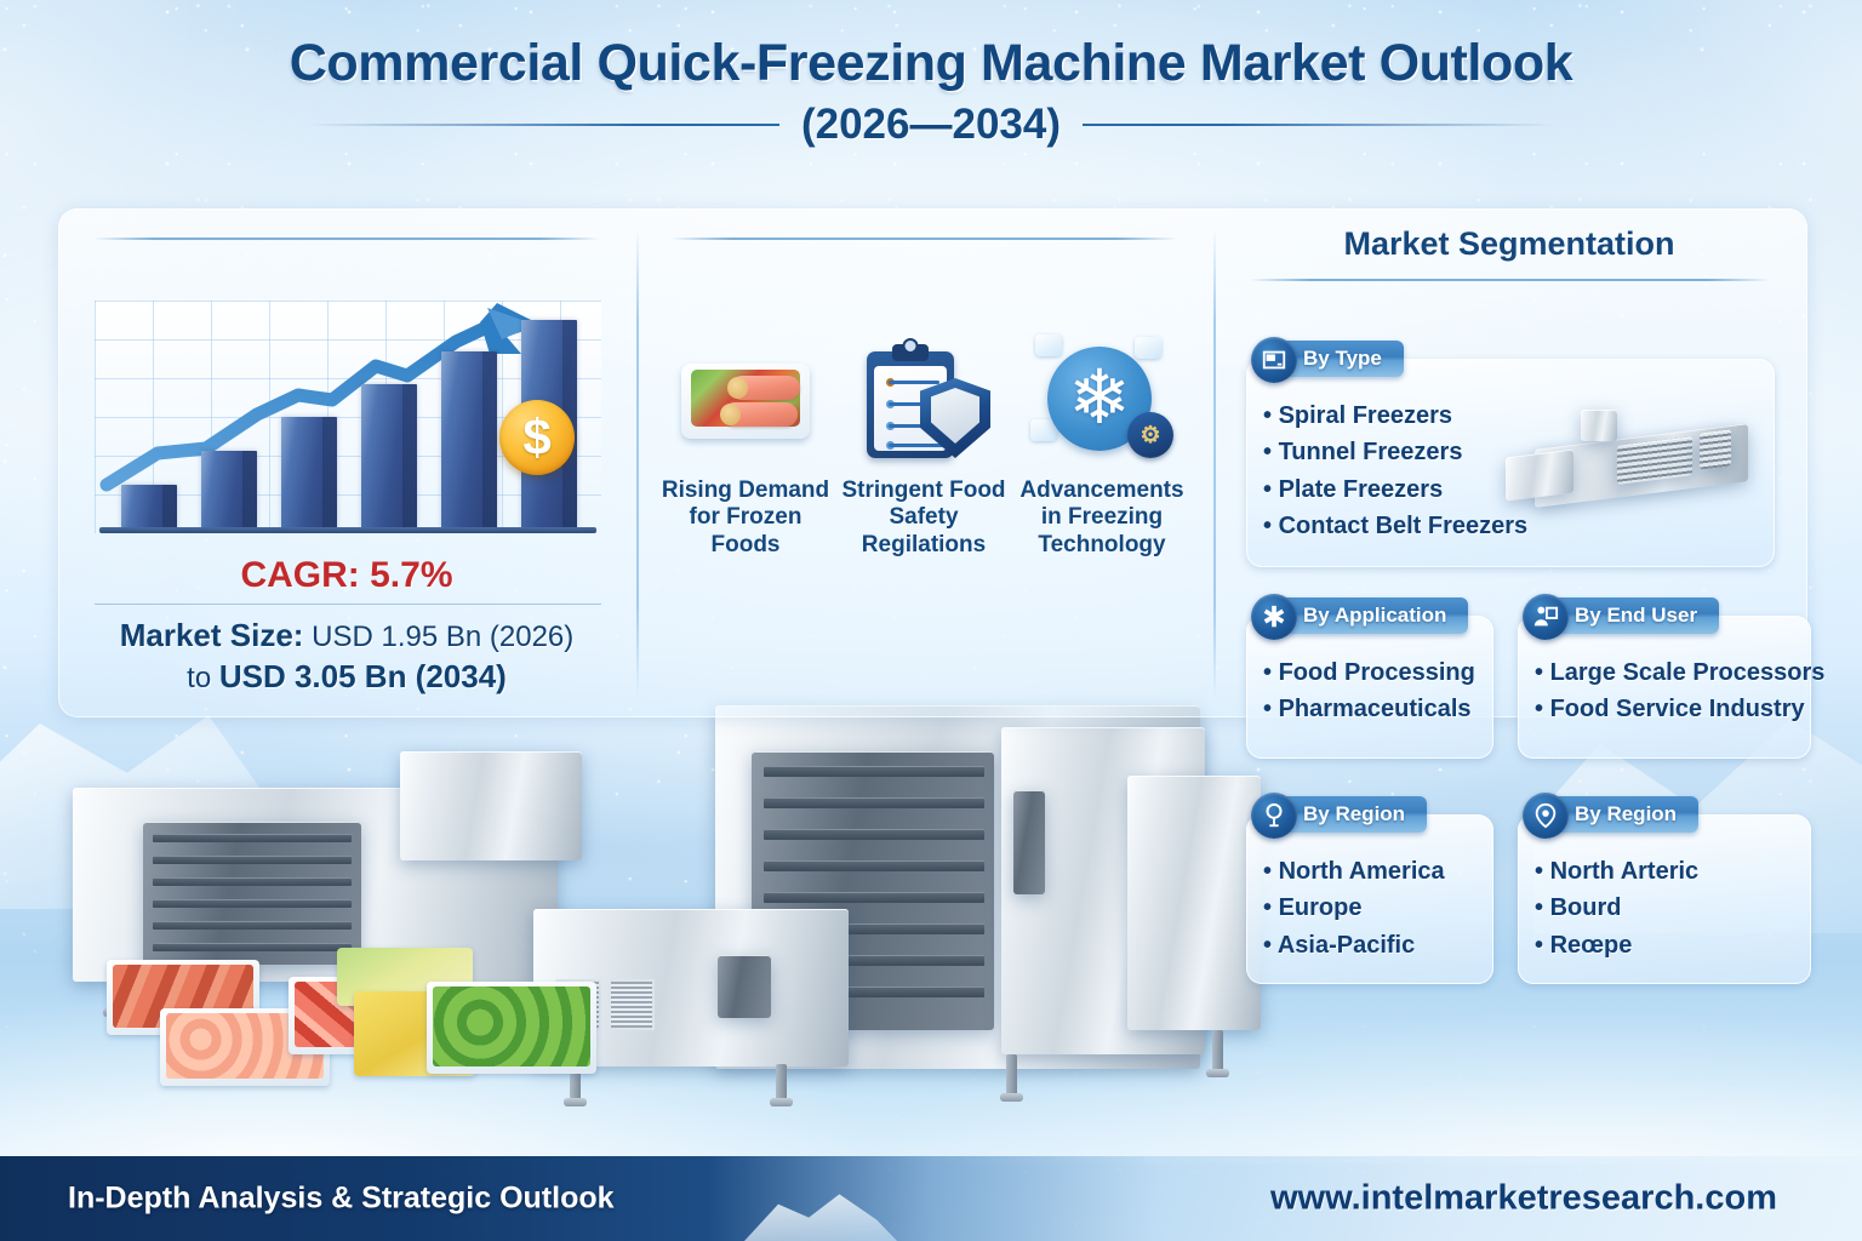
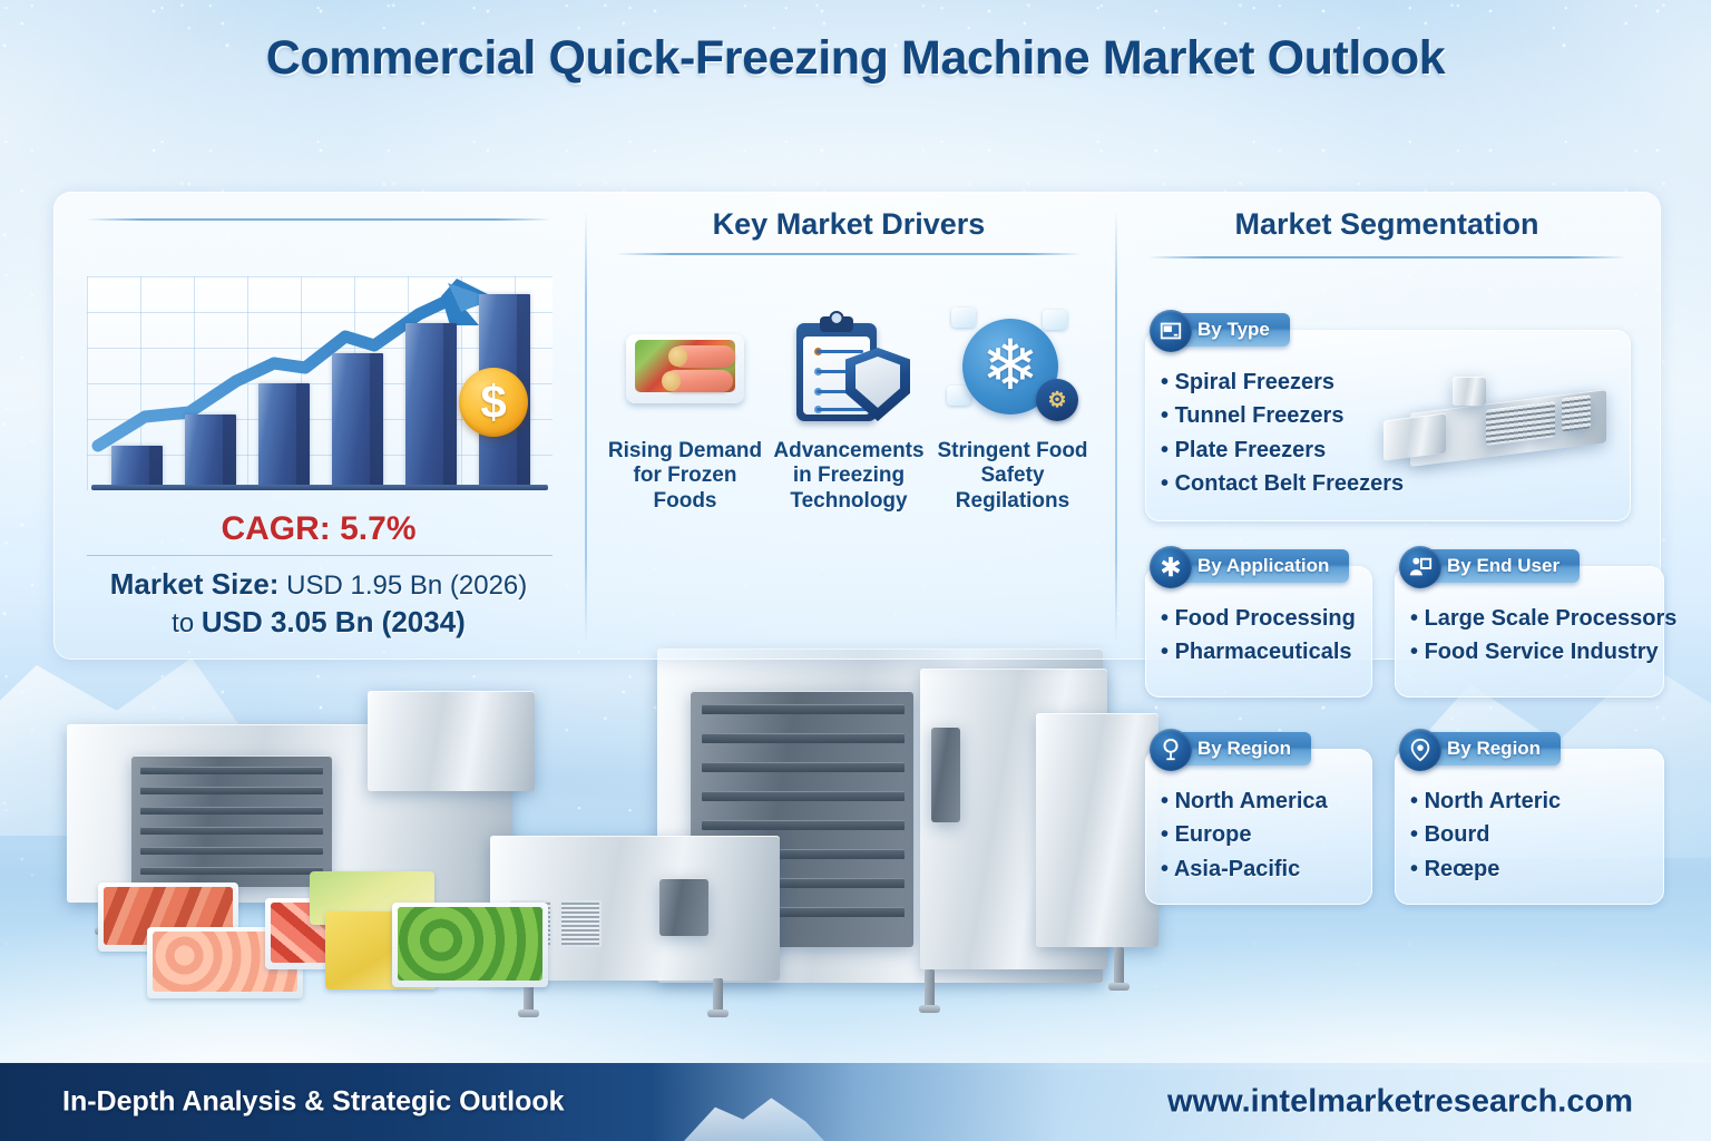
  Commercial Quick-Freezing Machine Market Outlook
- (2026—2034)
  $
  CAGR: 5.7%
  Market Size: USD 1.95 Bn (2026)
  to USD 3.05 Bn (2034)
+ Key Market Drivers
  Rising Demand for Frozen Foods
- Stringent Food Safety Regilations
+ Advancements in Freezing Technology
  ❄
  ⚙
- Advancements in Freezing Technology
+ Stringent Food Safety Regilations
  Market Segmentation
  By Type
  Spiral Freezers
  Tunnel Freezers
  Plate Freezers
  Contact Belt Freezers
  By Application
  Food Processing
  Pharmaceuticals
  By End User
  Large Scale Processors
  Food Service Industry
  By Region
  North America
  Europe
  Asia-Pacific
  By Region
  North Arteric
  Bourd
  Reœpe
  In-Depth Analysis & Strategic Outlook
  www.intelmarketresearch.com
